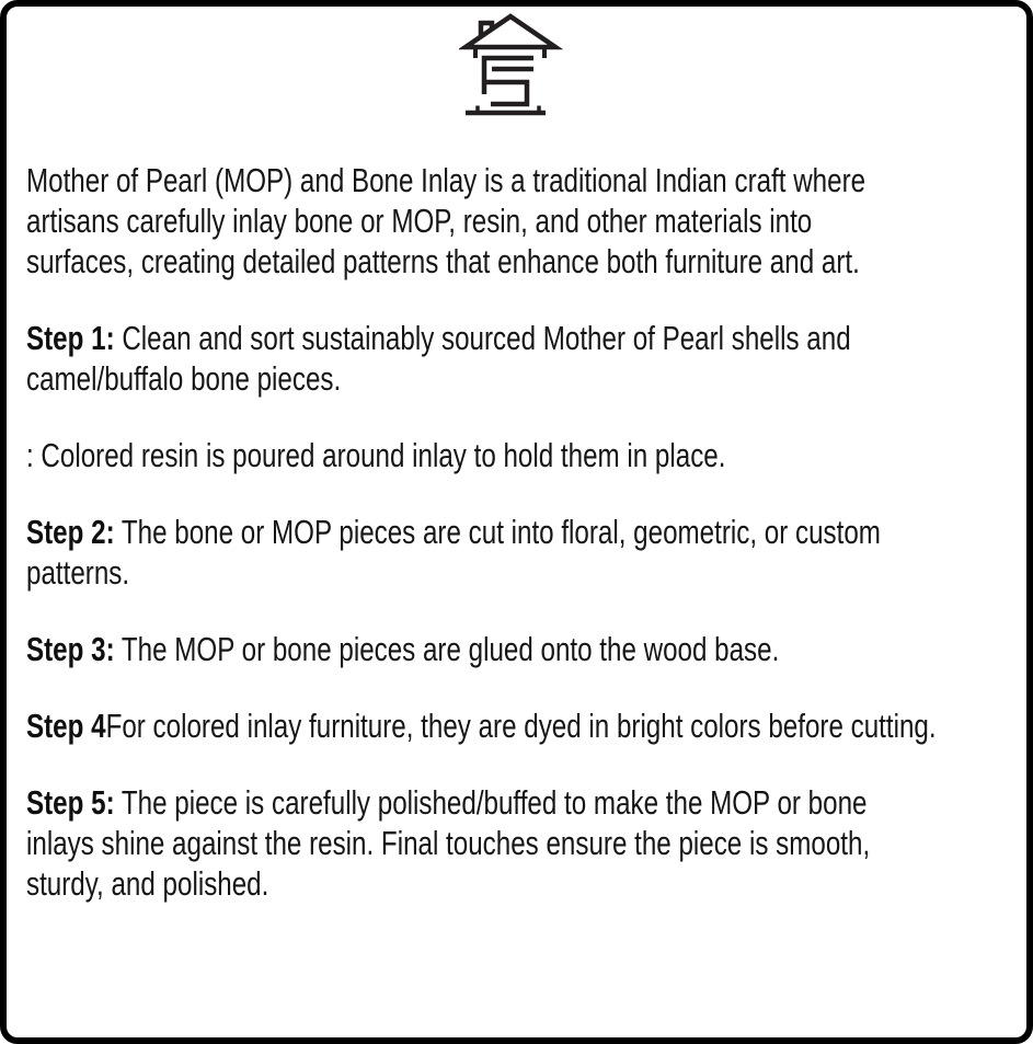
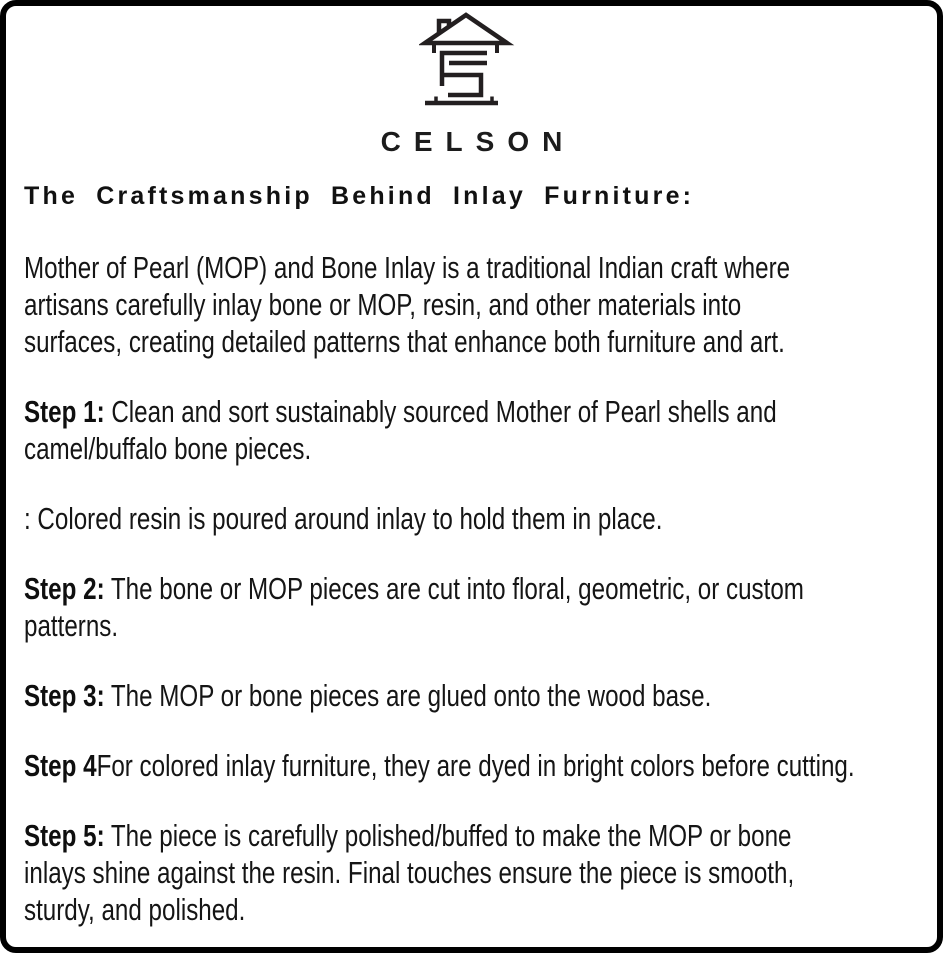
+ CELSON
+ The Craftsmanship Behind Inlay Furniture:
  Mother of Pearl (MOP) and Bone Inlay is a traditional Indian craft where
  artisans carefully inlay bone or MOP, resin, and other materials into
  surfaces, creating detailed patterns that enhance both furniture and art.
  Step 1: Clean and sort sustainably sourced Mother of Pearl shells and
  camel/buffalo bone pieces.
  : Colored resin is poured around inlay to hold them in place.
  Step 2: The bone or MOP pieces are cut into floral, geometric, or custom
  patterns.
  Step 3: The MOP or bone pieces are glued onto the wood base.
  Step 4For colored inlay furniture, they are dyed in bright colors before cutting.
  Step 5: The piece is carefully polished/buffed to make the MOP or bone
  inlays shine against the resin. Final touches ensure the piece is smooth,
  sturdy, and polished.
